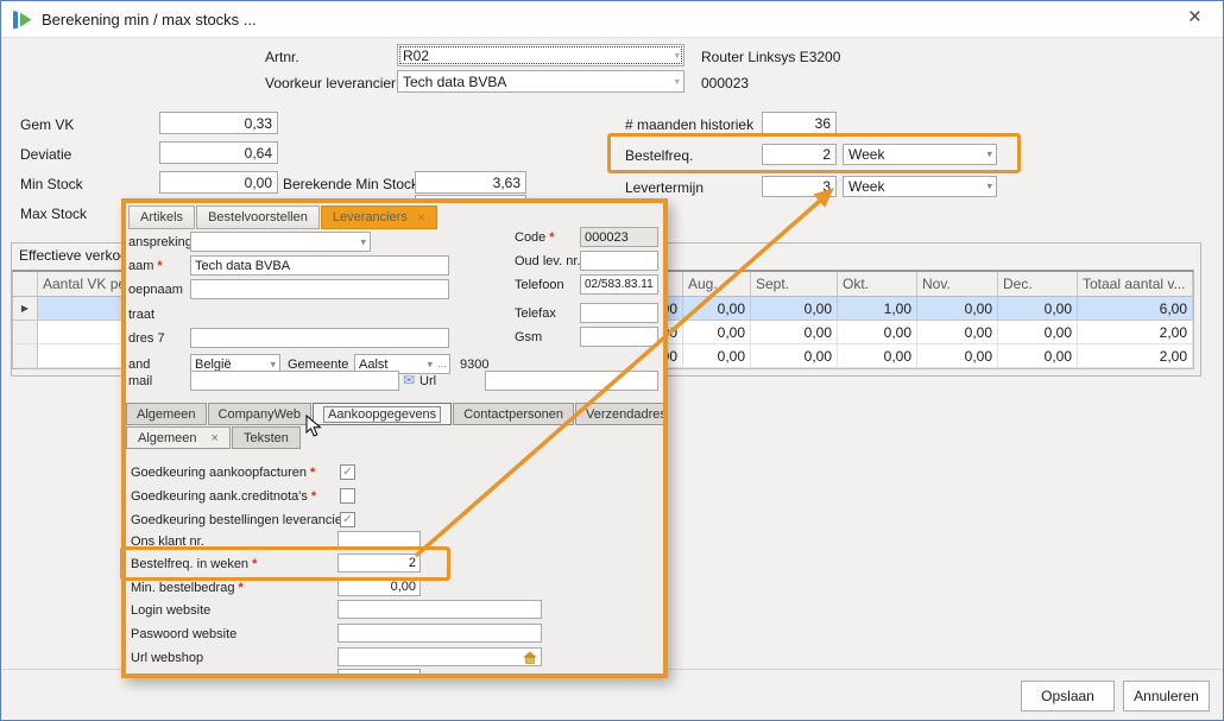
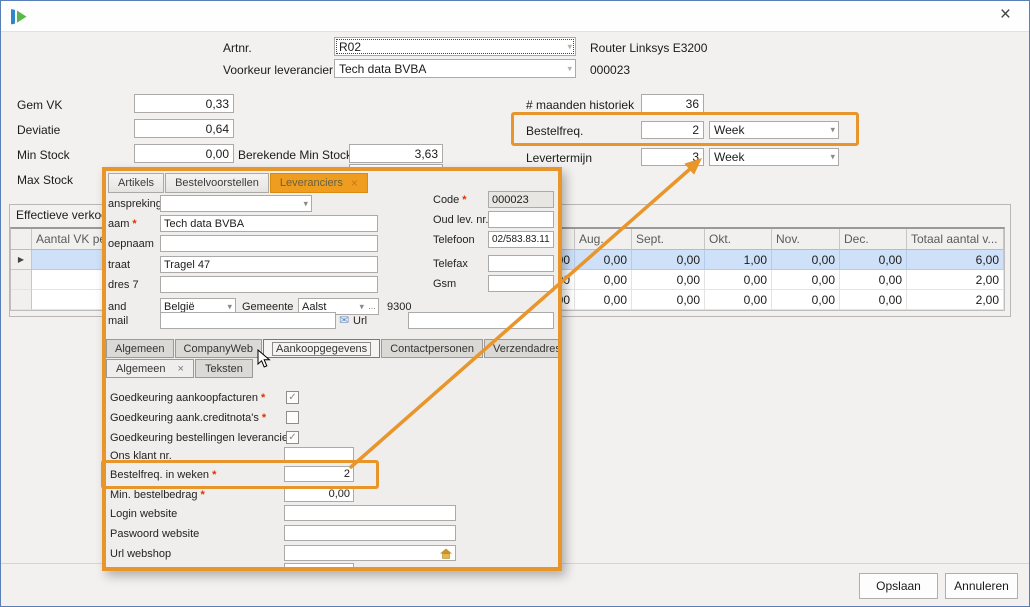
- Berekening min / max stocks ...
  ×
  Artnr.
  R02
  ▾
  Router Linksys E3200
  Voorkeur leverancier
  Tech data BVBA
  ▾
  000023
  Gem VK
  0,33
  Deviatie
  0,64
  Min Stock
  0,00
  Berekende Min Stoc
  3,63
  Max Stock
  # maanden historiek
  36
  Bestelfreq.
  2
  Week
  ▾
  Levertermijn
  3
  Week
  ▾
  Effectieve verko
  Aantal VK p
  Aug.
  Sept.
  Okt.
  Nov.
  Dec.
  Totaal aantal v...
  ▶
  0,00
  0,00
  1,00
  0,00
  0,00
  6,00
  0,00
  0,00
  0,00
  0,00
  0,00
  2,00
  0,00
  0,00
  0,00
  0,00
  0,00
  2,00
  Opslaan
  Annuleren
  Artikels
  Bestelvoorstellen
  Leveranciers
  ×
  anspreking
  ▾
  aam *
  Tech data BVBA
  oepnaam
  traat
+ Tragel 47
  dres 7
  and
  België
  ▾
  Gemeente
  Aalst
  ▾
  …
  9300
  mail
  ✉
  Url
  Code *
  000023
  Oud lev. nr.
  Telefoon
  02/583.83.11
  Telefax
  Gsm
  Algemeen
  CompanyWeb
  Aankoopgegevens
  Contactpersonen
  Verzendadre
  Algemeen
  ×
  Teksten
  Goedkeuring aankoopfacturen *
  ✓
  Goedkeuring aank.creditnota's *
  Goedkeuring bestellingen leverancie
  ✓
  Ons klant nr.
  Bestelfreq. in weken *
  2
  Min. bestelbedrag *
  0,00
  Login website
  Paswoord website
  Url webshop
